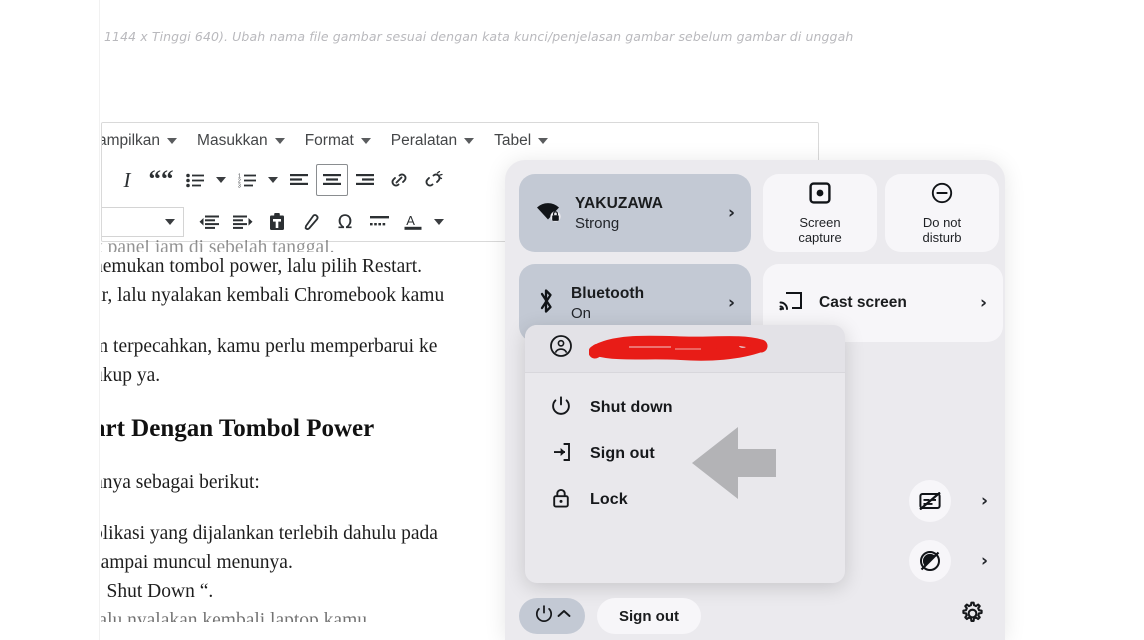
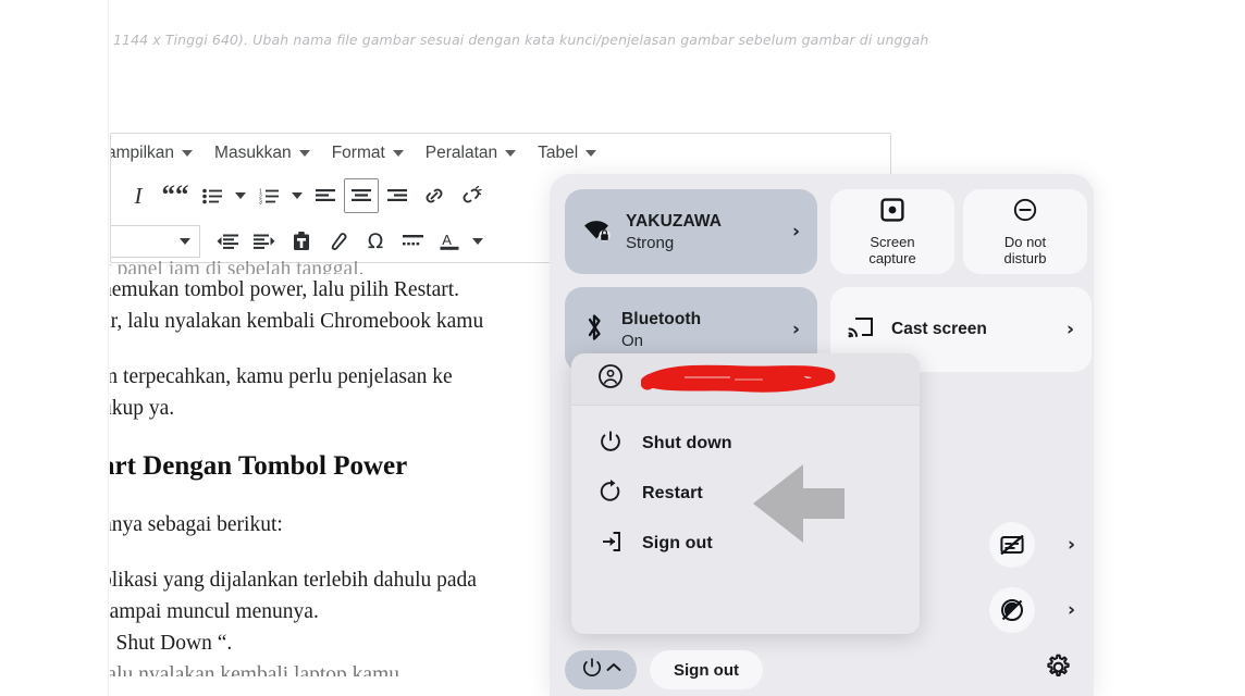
  1144 x Tinggi 640). Ubah nama file gambar sesuai dengan kata kunci/penjelasan gambar sebelum gambar di unggah
  ampilkan
  Masukkan
  Format
  Peralatan
  Tabel
  I
  ““
  Ω
  A
  panel jam di sebelah tanggal.
  emukan tombol power, lalu pilih Restart.
  r, lalu nyalakan kembali Chromebook kamu
- m terpecahkan, kamu perlu memperbarui ke
+ m terpecahkan, kamu perlu penjelasan ke
  kup ya.
  rt Dengan Tombol Power
  nya sebagai berikut:
  likasi yang dijalankan terlebih dahulu pada
  ampai muncul menunya.
  Shut Down “.
  alu nyalakan kembali laptop kamu
  YAKUZAWA
  Strong
  ›
  Screen
  capture
  Do not
  disturb
  Bluetooth
  On
  ›
  Cast screen
  ›
  ›
  ›
  Shut down
+ Restart
  Sign out
- Lock
  Sign out
